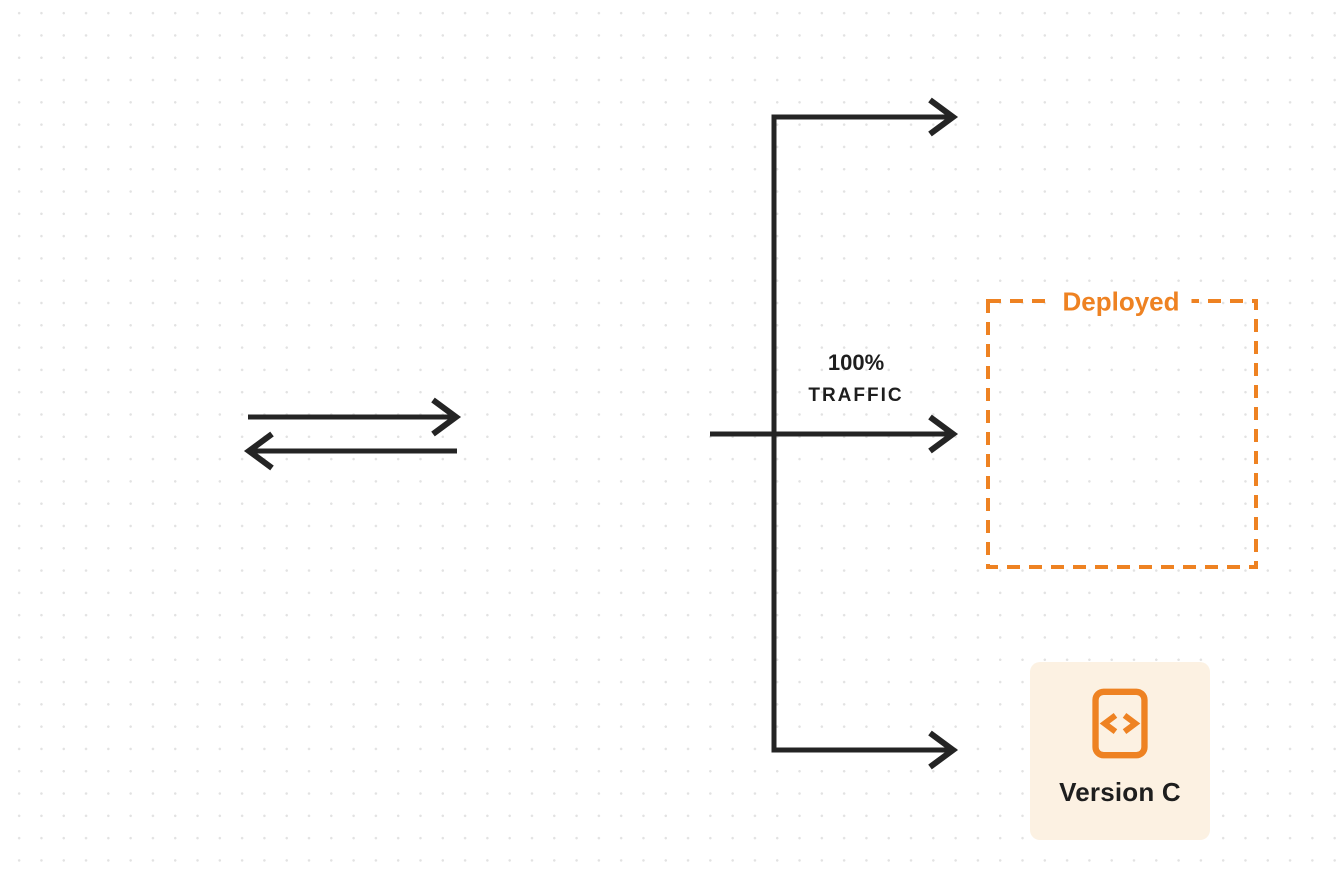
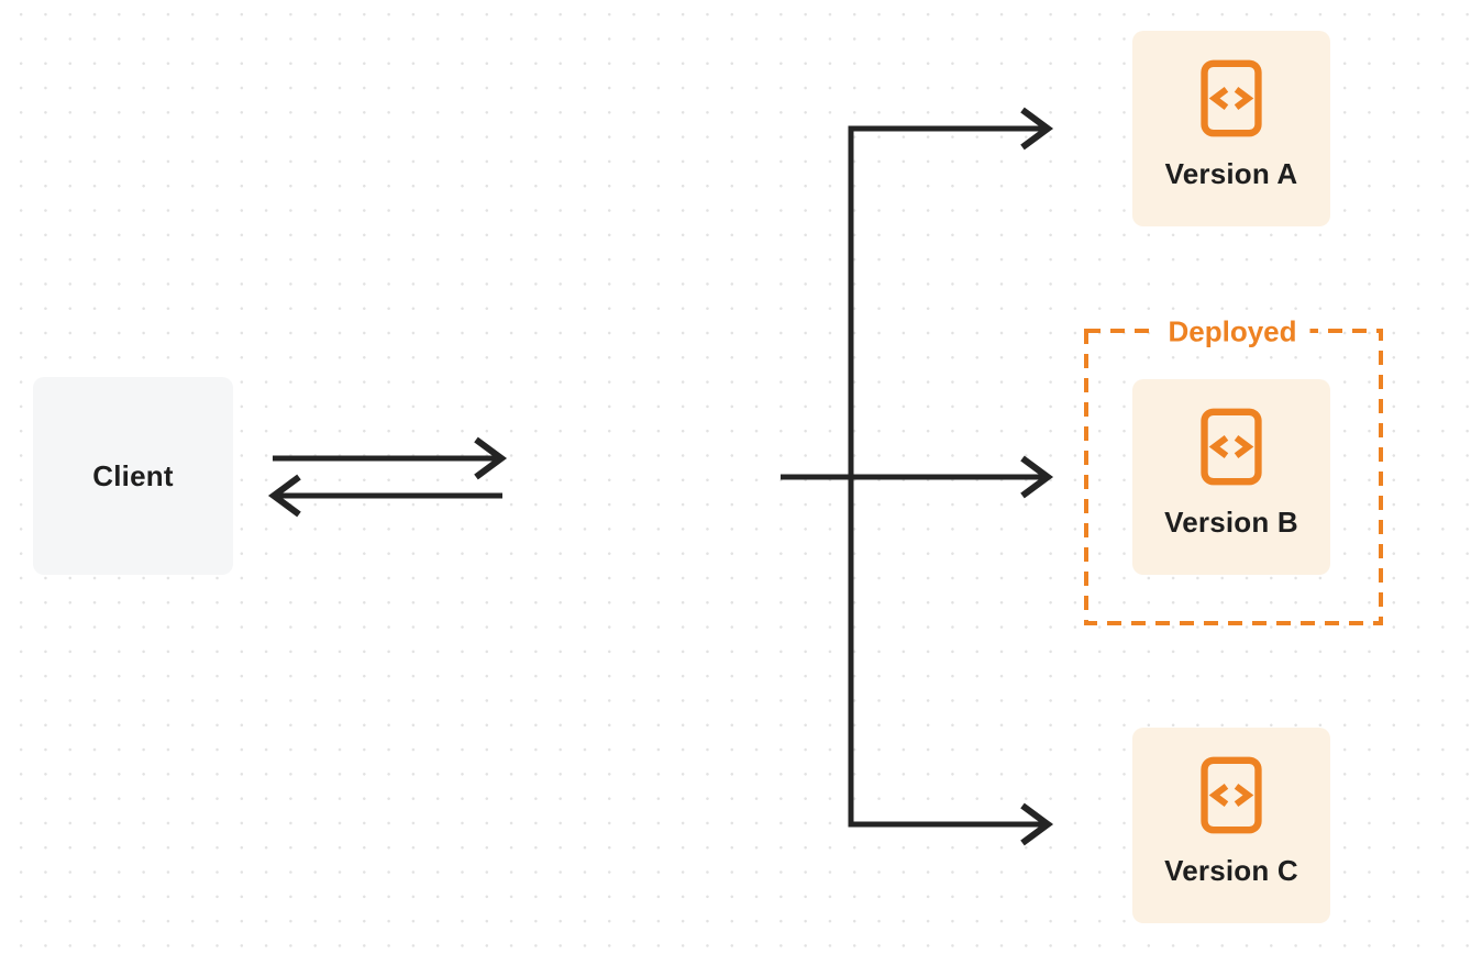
+ Client
+ Version A
+ Version B
  Version C
  Deployed
- 100%
- TRAFFIC
